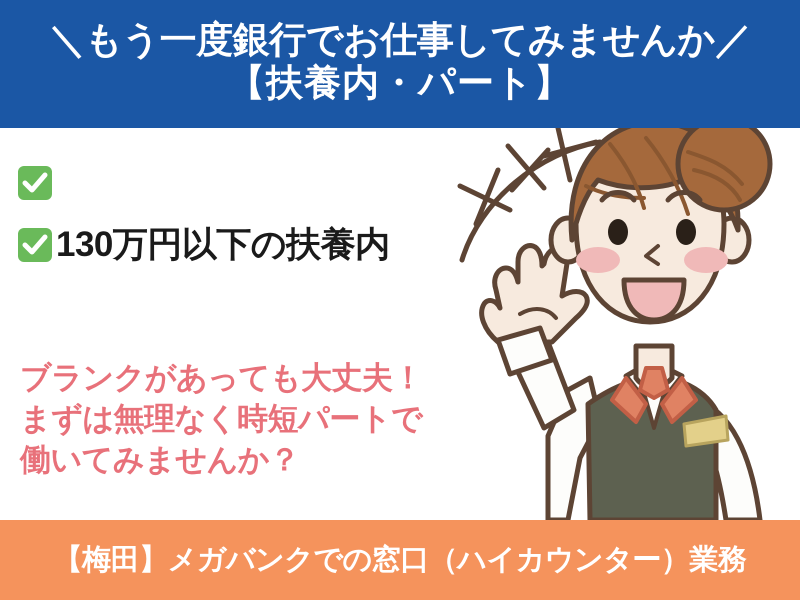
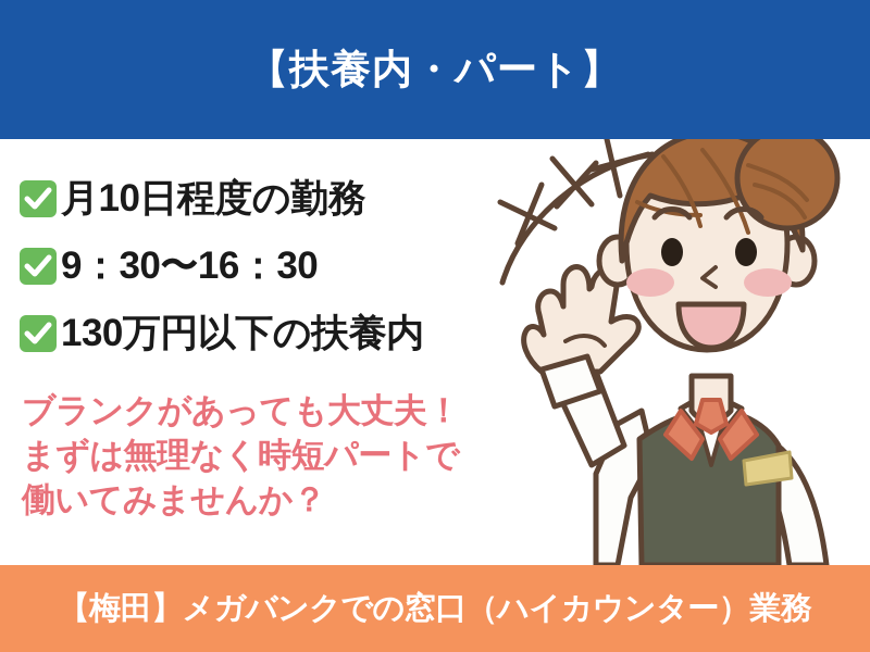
- ＼もう一度銀行でお仕事してみませんか／
  【扶養内・パート】
+ 月10日程度の勤務
+ 9：30〜16：30
  130万円以下の扶養内
  ブランクがあっても大丈夫！
  まずは無理なく時短パートで
  働いてみませんか？
  【梅田】メガバンクでの窓口（ハイカウンター）業務
